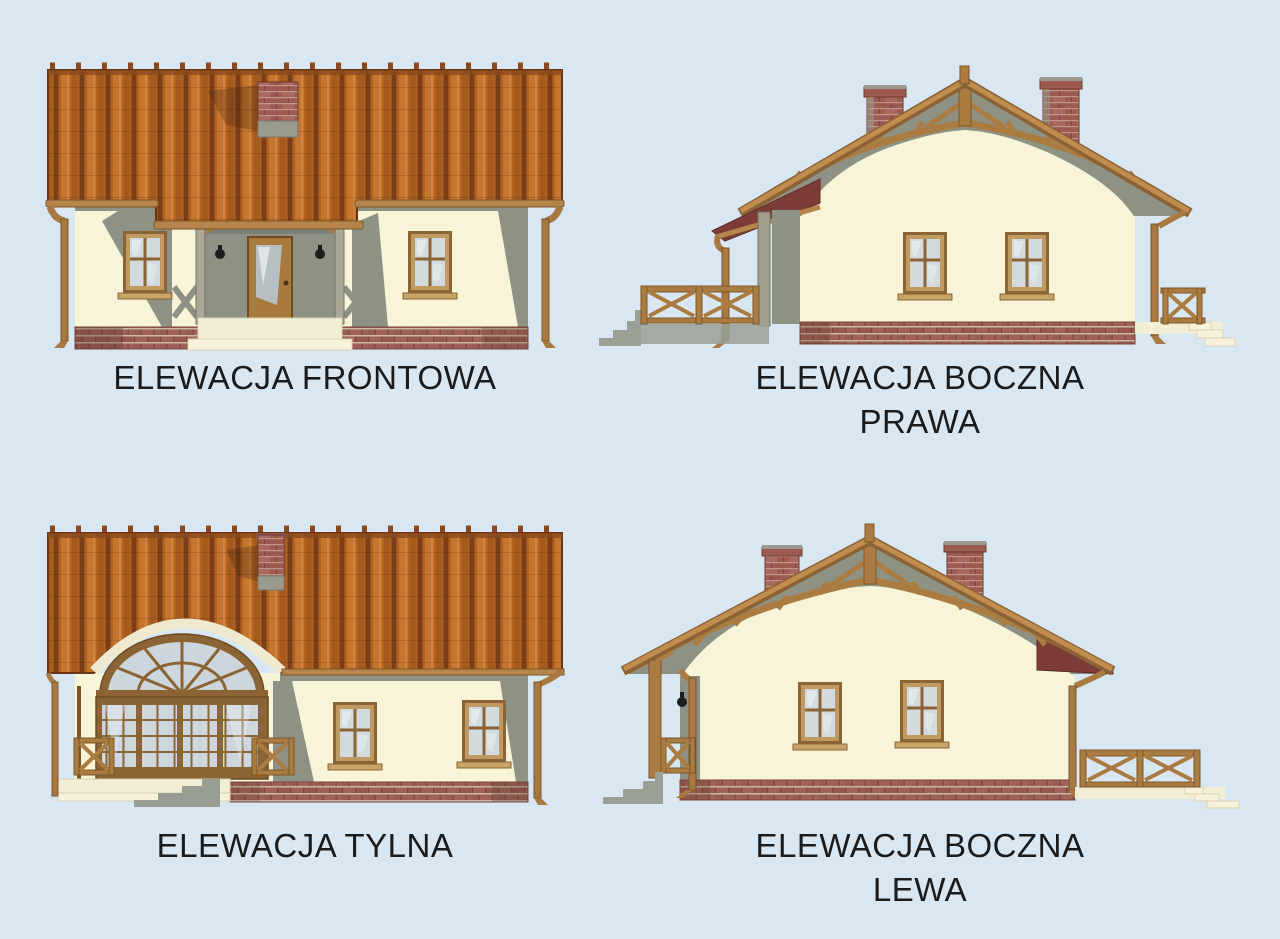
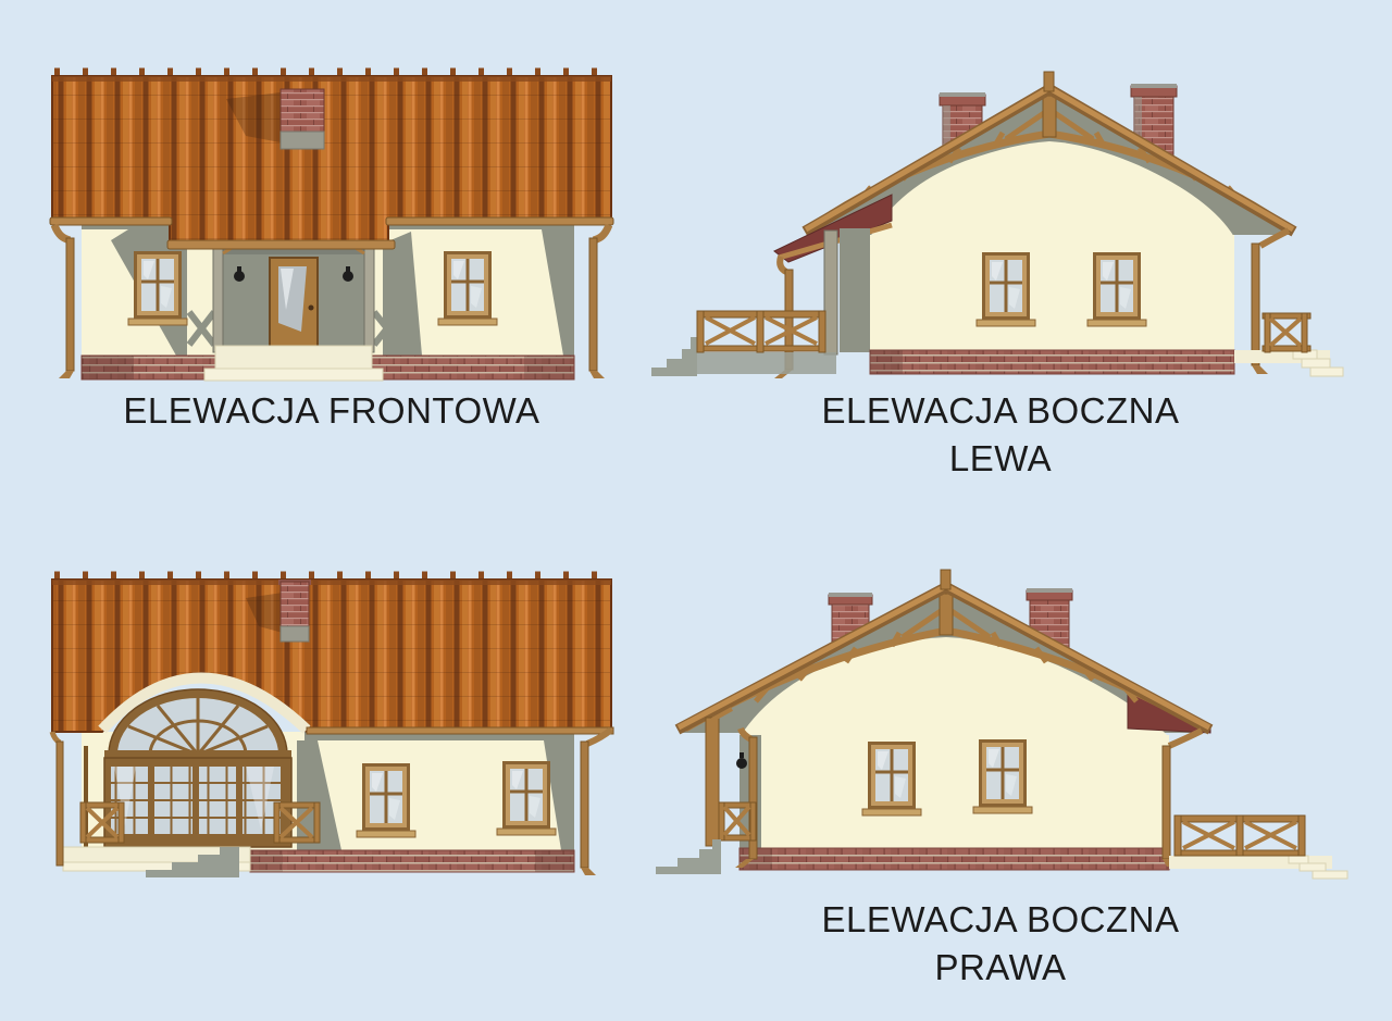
  ELEWACJA FRONTOWA
  ELEWACJA BOCZNA
- PRAWA
+ LEWA
- ELEWACJA TYLNA
  ELEWACJA BOCZNA
- LEWA
+ PRAWA
